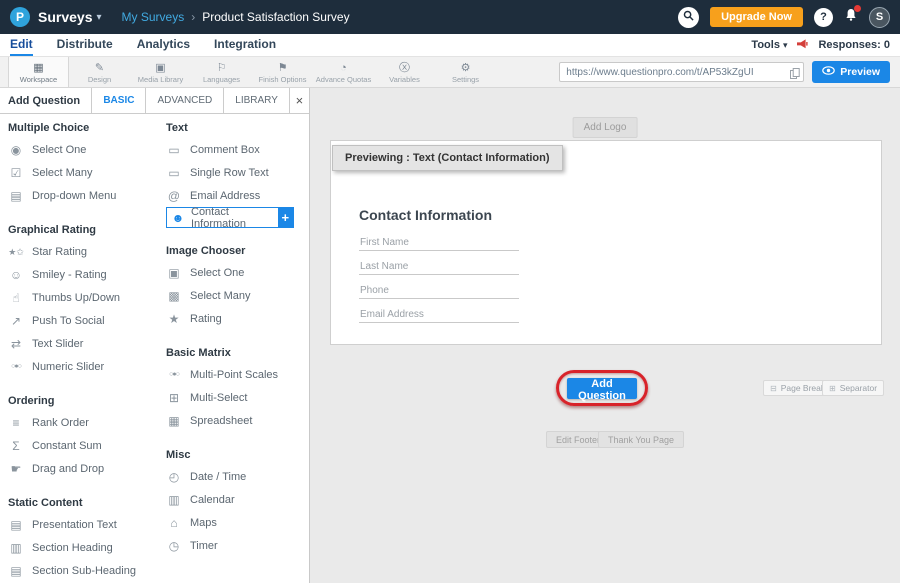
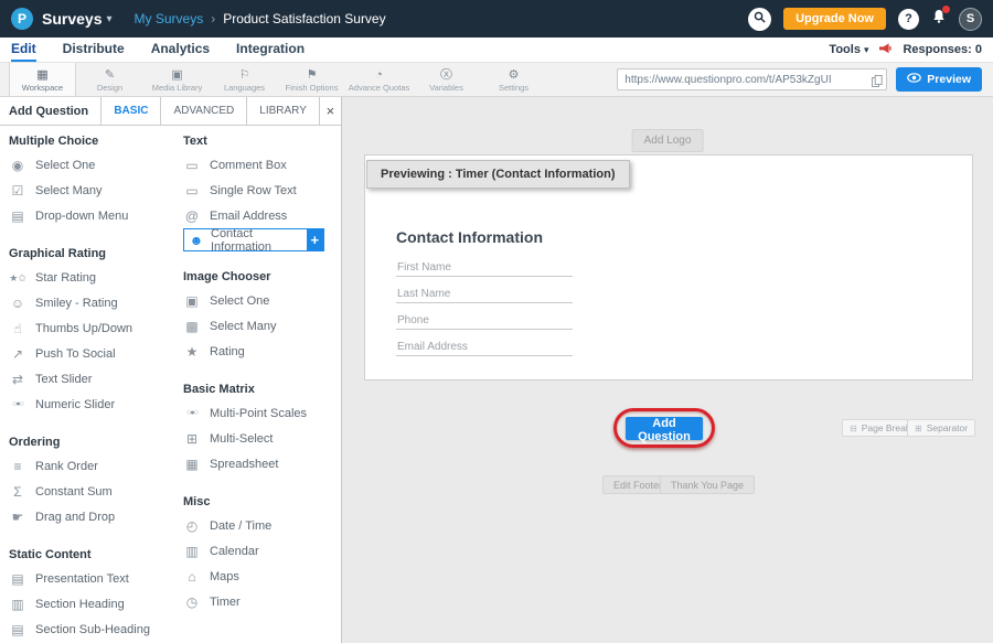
  P
  Surveys
  ▾
  My Surveys
  ›
  Product Satisfaction Survey
  Upgrade Now
  ?
  S
  Edit
  Distribute
  Analytics
  Integration
  Tools
  ▾
  Responses: 0
  ▦
  Workspace
  ✎
  Design
  ▣
  Media Library
  ⚐
  Languages
  ⚑
  Finish Options
  ◔
  Advance Quotas
  ⓧ
  Variables
  ⚙
  Settings
  https://www.questionpro.com/t/AP53kZgUI
  Preview
  Add Question
  BASIC
  ADVANCED
  LIBRARY
  ×
  Multiple Choice
  ◉
  Select One
  ☑
  Select Many
  ▤
  Drop-down Menu
  Graphical Rating
  ★✩
  Star Rating
  ☺
  Smiley - Rating
  ☝
  Thumbs Up/Down
  ↗
  Push To Social
  ⇄
  Text Slider
  Numeric Slider
  Ordering
  ≡
  Rank Order
  Σ
  Constant Sum
  ☛
  Drag and Drop
  Static Content
  ▤
  Presentation Text
  ▥
  Section Heading
  ▤
  Section Sub-Heading
  Text
  ▭
  Comment Box
  ▭
  Single Row Text
  @
  Email Address
  ☻
  Contact Information
  +
  Image Chooser
  ▣
  Select One
  ▩
  Select Many
  ★
  Rating
  Basic Matrix
  Multi-Point Scales
  ⊞
  Multi-Select
  ▦
  Spreadsheet
  Misc
  ◴
  Date / Time
  ▥
  Calendar
  ⌂
  Maps
  ◷
  Timer
  Add Logo
- Previewing : Text (Contact Information)
+ Previewing : Timer (Contact Information)
  Contact Information
  First Name
  Last Name
  Phone
  Email Address
  Add Question
  ⊟
  Page Brea
  ⊞
  Separator
  Edit Foote
  Thank You Page
